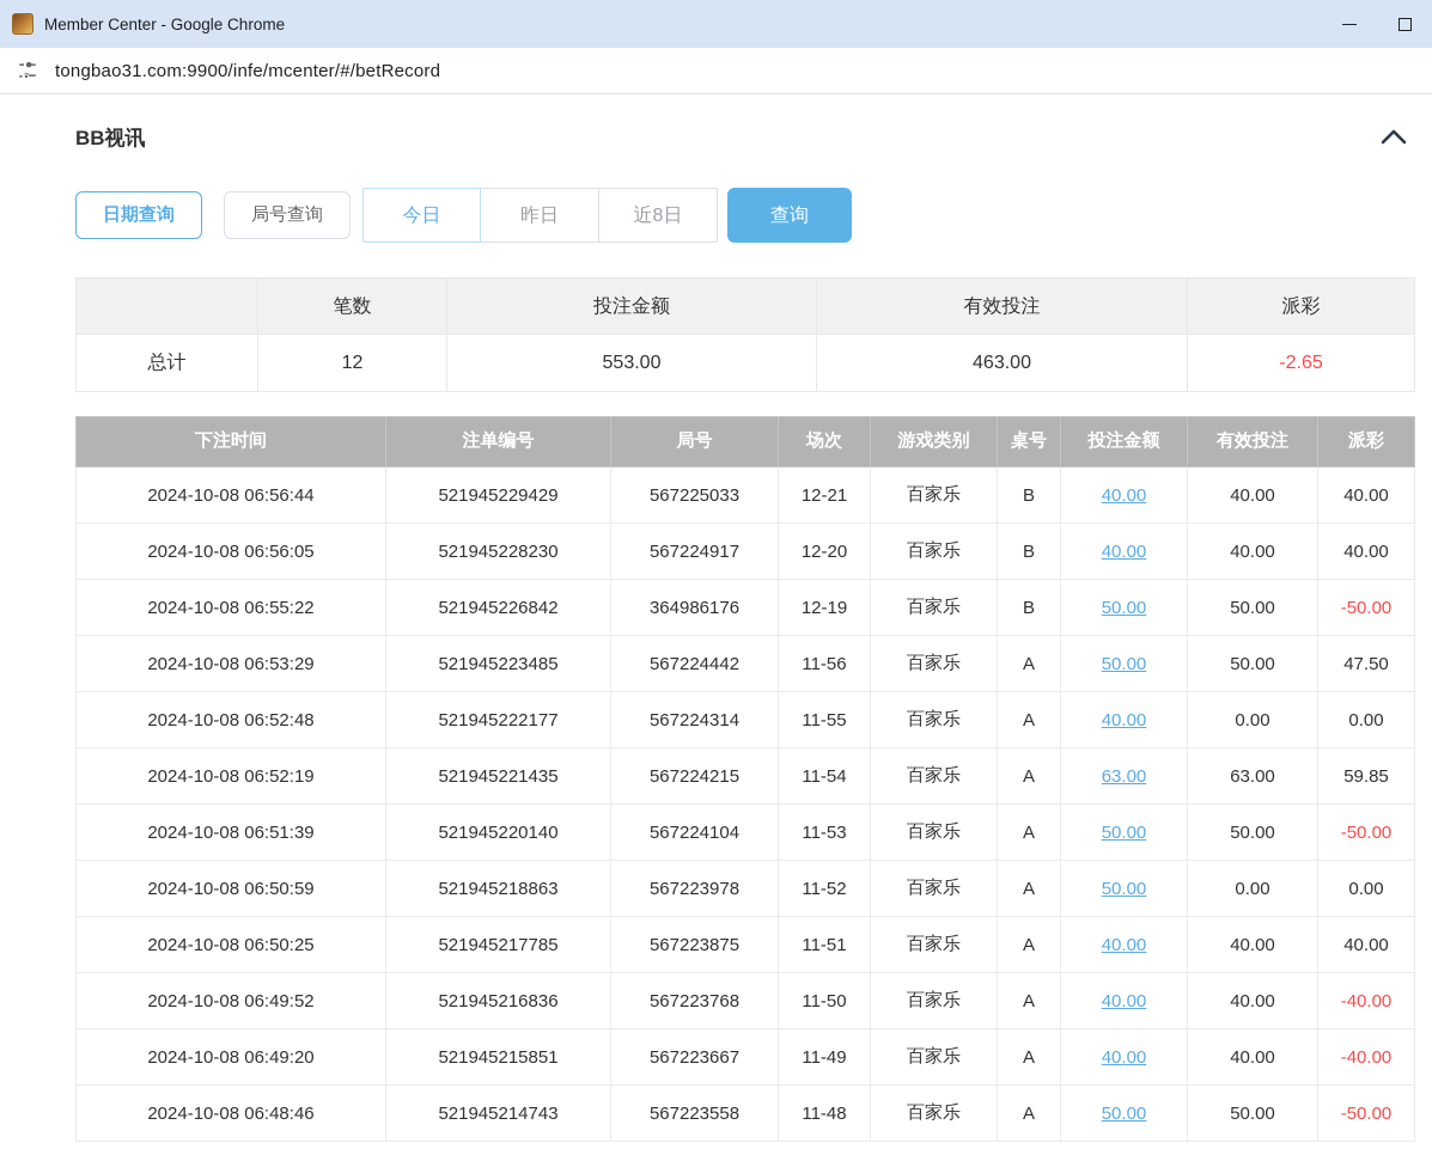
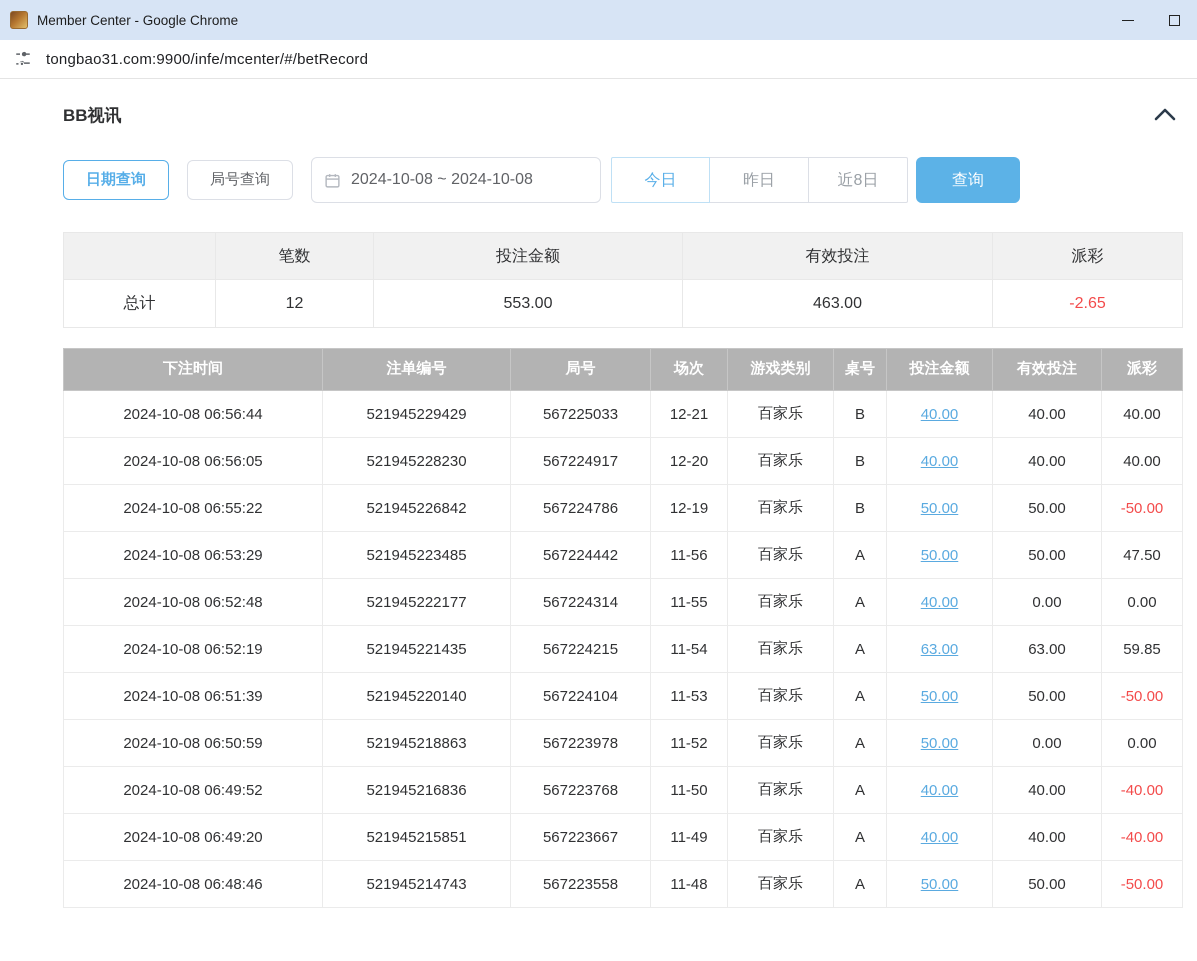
  Member Center - Google Chrome
  tongbao31.com:9900/infe/mcenter/#/betRecord
  BB视讯
  日期查询
  局号查询
+ 2024-10-08 ~ 2024-10-08
  今日
  昨日
  近8日
  查询
  	笔数	投注金额	有效投注	派彩
  总计	12	553.00	463.00	-2.65
  下注时间	注单编号	局号	场次	游戏类别	桌号	投注金额	有效投注	派彩
  2024-10-08 06:56:44	521945229429	567225033	12-21	百家乐	B	40.00	40.00	40.00
  2024-10-08 06:56:05	521945228230	567224917	12-20	百家乐	B	40.00	40.00	40.00
- 2024-10-08 06:55:22	521945226842	364986176	12-19	百家乐	B	50.00	50.00	-50.00
+ 2024-10-08 06:55:22	521945226842	567224786	12-19	百家乐	B	50.00	50.00	-50.00
  2024-10-08 06:53:29	521945223485	567224442	11-56	百家乐	A	50.00	50.00	47.50
  2024-10-08 06:52:48	521945222177	567224314	11-55	百家乐	A	40.00	0.00	0.00
  2024-10-08 06:52:19	521945221435	567224215	11-54	百家乐	A	63.00	63.00	59.85
  2024-10-08 06:51:39	521945220140	567224104	11-53	百家乐	A	50.00	50.00	-50.00
  2024-10-08 06:50:59	521945218863	567223978	11-52	百家乐	A	50.00	0.00	0.00
- 2024-10-08 06:50:25	521945217785	567223875	11-51	百家乐	A	40.00	40.00	40.00
  2024-10-08 06:49:52	521945216836	567223768	11-50	百家乐	A	40.00	40.00	-40.00
  2024-10-08 06:49:20	521945215851	567223667	11-49	百家乐	A	40.00	40.00	-40.00
  2024-10-08 06:48:46	521945214743	567223558	11-48	百家乐	A	50.00	50.00	-50.00
